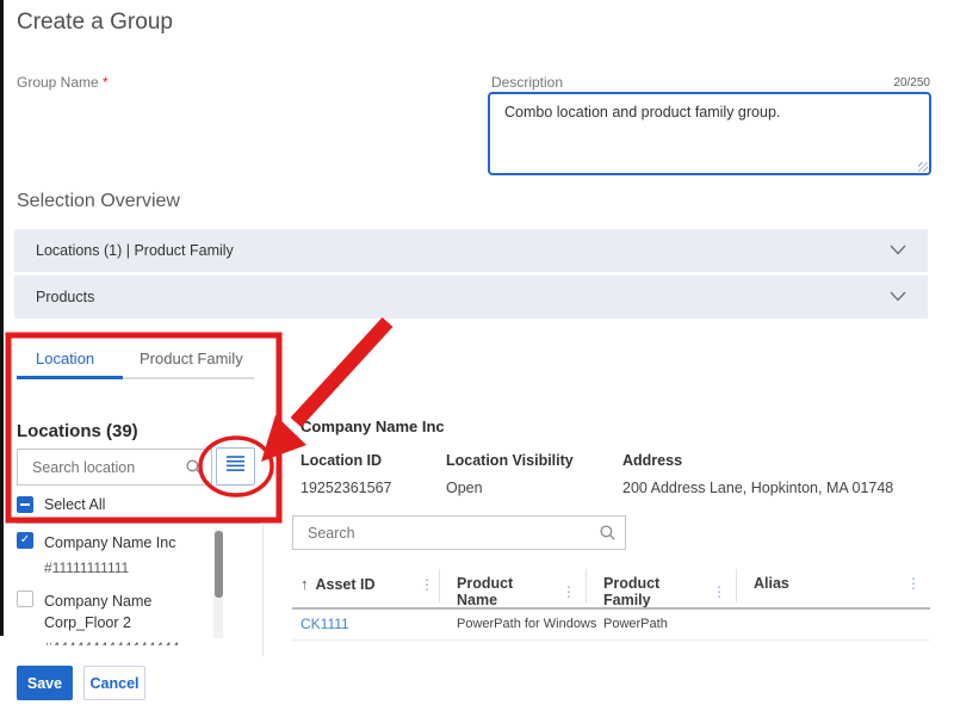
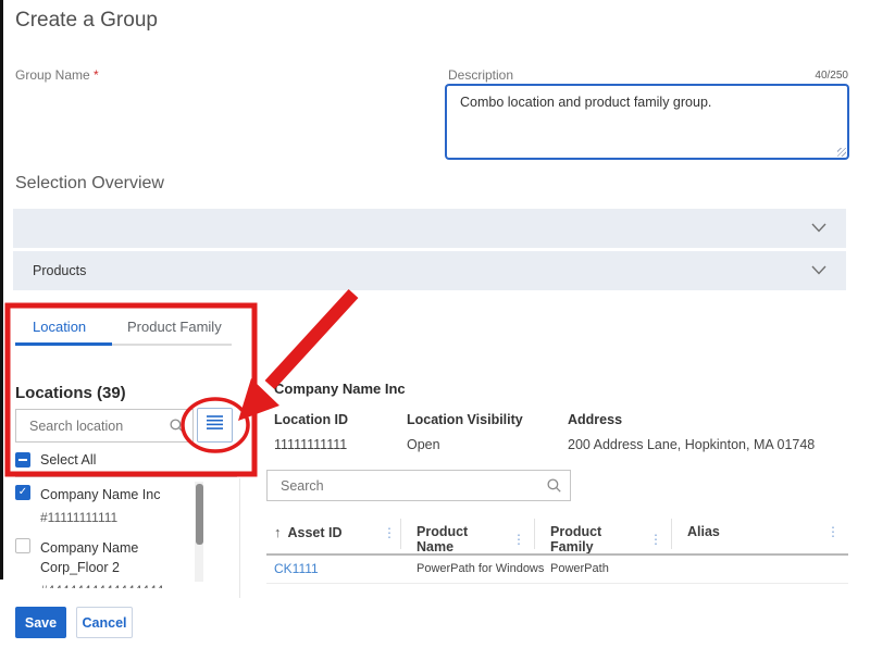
  Create a Group
  Group Name *
  Description
- 20/250
+ 40/250
  Combo location and product family group.
  Selection Overview
- Locations (1) | Product Family
  Products
  Location
  Product Family
  Locations (39)
  Search location
  Select All
  ✓
  Company Name Inc
  #11111111111
  Company Name Corp_Floor 2
  Company Name Inc
  Location ID
  Location Visibility
  Address
- 19252361567
+ 11111111111
  Open
  200 Address Lane, Hopkinton, MA 01748
  Search
  ↑
  Asset ID
  ⋮
  Product Name
  ⋮
  Product Family
  ⋮
  Alias
  ⋮
  CK1111
  PowerPath for Windows
  PowerPath
  Save
  Cancel
